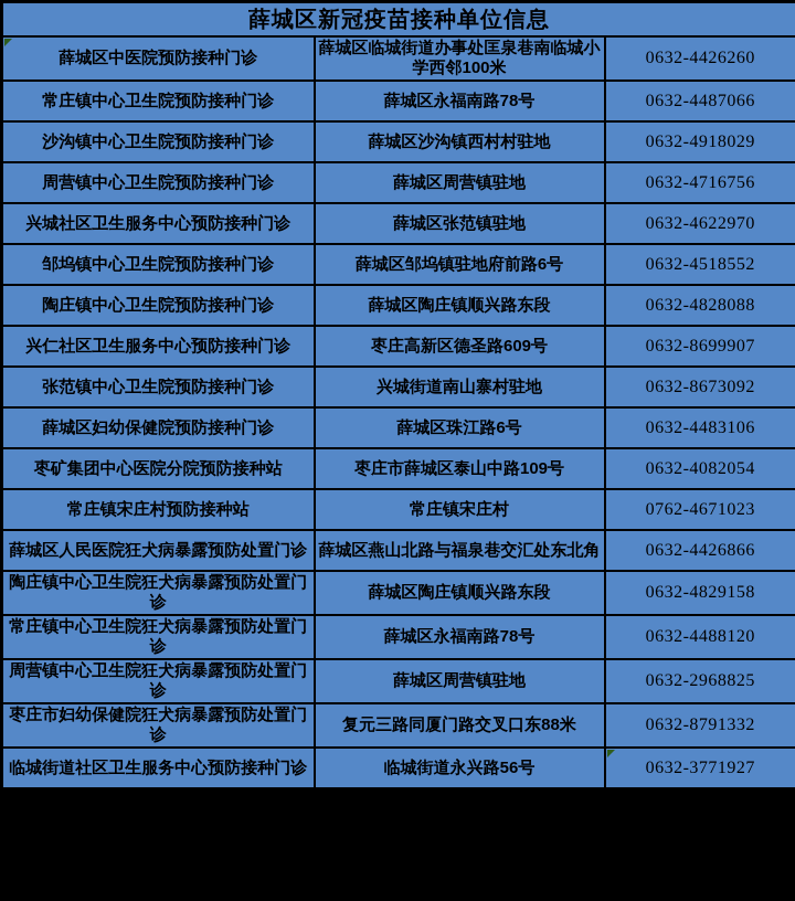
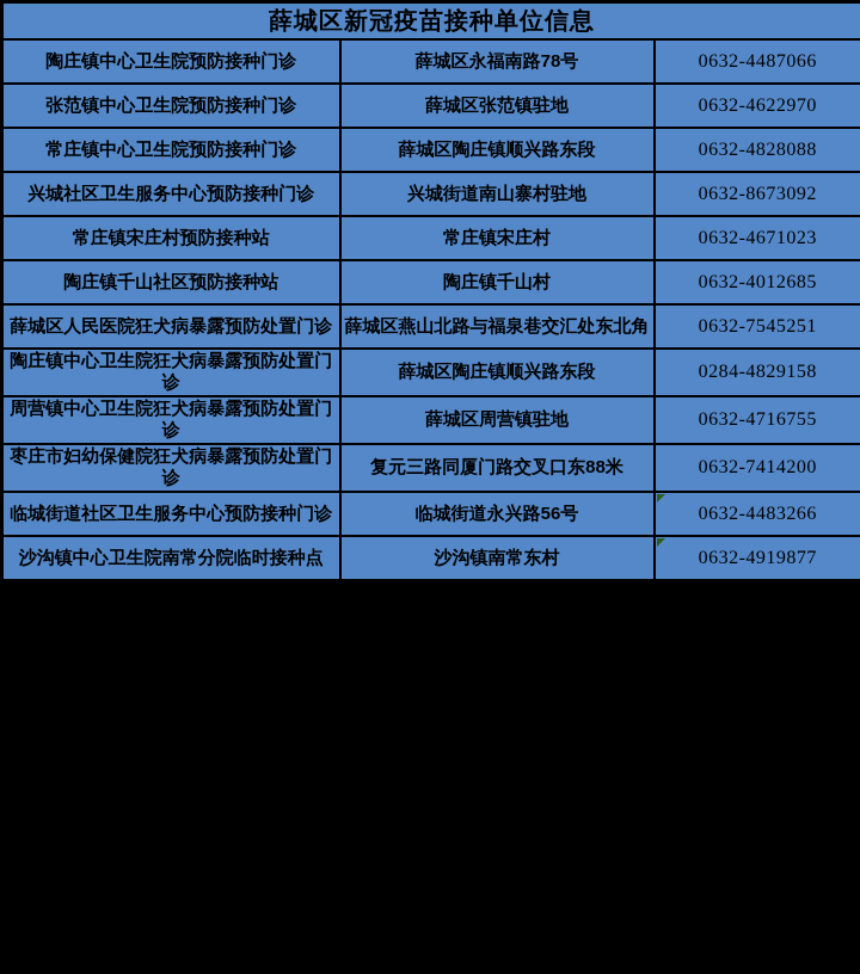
  薛城区新冠疫苗接种单位信息
- 薛城区中医院预防接种门诊	薛城区临城街道办事处匡泉巷南临城小学西邻100米	0632-4426260
- 常庄镇中心卫生院预防接种门诊	薛城区永福南路78号	0632-4487066
+ 陶庄镇中心卫生院预防接种门诊	薛城区永福南路78号	0632-4487066
- 沙沟镇中心卫生院预防接种门诊	薛城区沙沟镇西村村驻地	0632-4918029
- 周营镇中心卫生院预防接种门诊	薛城区周营镇驻地	0632-4716756
- 兴城社区卫生服务中心预防接种门诊	薛城区张范镇驻地	0632-4622970
+ 张范镇中心卫生院预防接种门诊	薛城区张范镇驻地	0632-4622970
- 邹坞镇中心卫生院预防接种门诊	薛城区邹坞镇驻地府前路6号	0632-4518552
- 陶庄镇中心卫生院预防接种门诊	薛城区陶庄镇顺兴路东段	0632-4828088
+ 常庄镇中心卫生院预防接种门诊	薛城区陶庄镇顺兴路东段	0632-4828088
- 兴仁社区卫生服务中心预防接种门诊	枣庄高新区德圣路609号	0632-8699907
- 张范镇中心卫生院预防接种门诊	兴城街道南山寨村驻地	0632-8673092
+ 兴城社区卫生服务中心预防接种门诊	兴城街道南山寨村驻地	0632-8673092
- 薛城区妇幼保健院预防接种门诊	薛城区珠江路6号	0632-4483106
- 枣矿集团中心医院分院预防接种站	枣庄市薛城区泰山中路109号	0632-4082054
- 常庄镇宋庄村预防接种站	常庄镇宋庄村	0762-4671023
+ 常庄镇宋庄村预防接种站	常庄镇宋庄村	0632-4671023
+ 陶庄镇千山社区预防接种站	陶庄镇千山村	0632-4012685
- 薛城区人民医院狂犬病暴露预防处置门诊	薛城区燕山北路与福泉巷交汇处东北角	0632-4426866
+ 薛城区人民医院狂犬病暴露预防处置门诊	薛城区燕山北路与福泉巷交汇处东北角	0632-7545251
- 陶庄镇中心卫生院狂犬病暴露预防处置门诊	薛城区陶庄镇顺兴路东段	0632-4829158
+ 陶庄镇中心卫生院狂犬病暴露预防处置门诊	薛城区陶庄镇顺兴路东段	0284-4829158
- 常庄镇中心卫生院狂犬病暴露预防处置门诊	薛城区永福南路78号	0632-4488120
- 周营镇中心卫生院狂犬病暴露预防处置门诊	薛城区周营镇驻地	0632-2968825
+ 周营镇中心卫生院狂犬病暴露预防处置门诊	薛城区周营镇驻地	0632-4716755
- 枣庄市妇幼保健院狂犬病暴露预防处置门诊	复元三路同厦门路交叉口东88米	0632-8791332
+ 枣庄市妇幼保健院狂犬病暴露预防处置门诊	复元三路同厦门路交叉口东88米	0632-7414200
- 临城街道社区卫生服务中心预防接种门诊	临城街道永兴路56号	0632-3771927
+ 临城街道社区卫生服务中心预防接种门诊	临城街道永兴路56号	0632-4483266
+ 沙沟镇中心卫生院南常分院临时接种点	沙沟镇南常东村	0632-4919877
